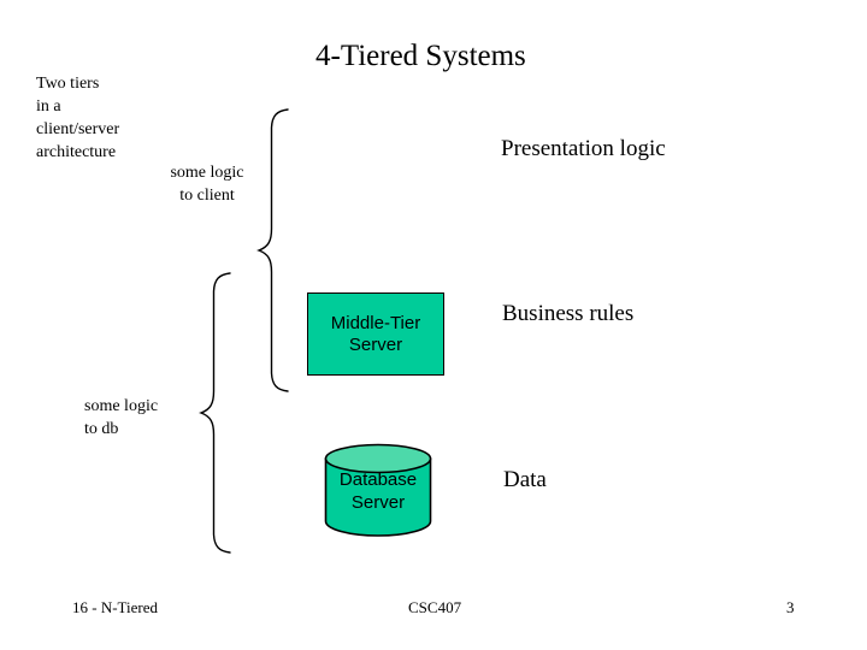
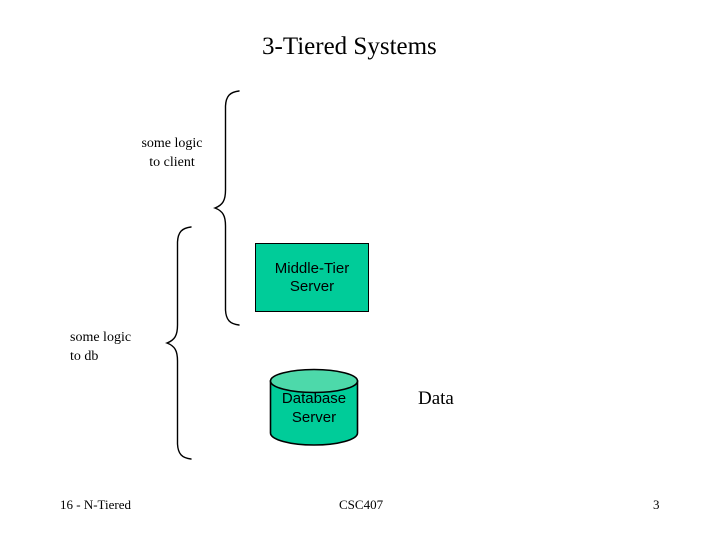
- 4-Tiered Systems
+ 3-Tiered Systems
- Two tiers
- in a
- client/server
- architecture
  some logic
  to client
  some logic
  to db
- Presentation logic
  Middle-Tier
  Server
- Business rules
  Database
  Server
  Data
  16 - N-Tiered
  CSC407
  3
